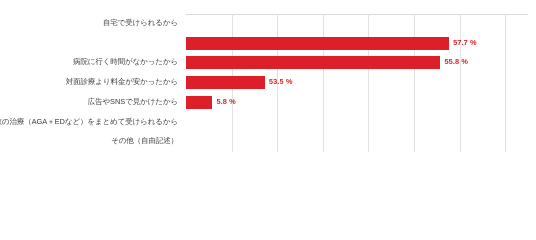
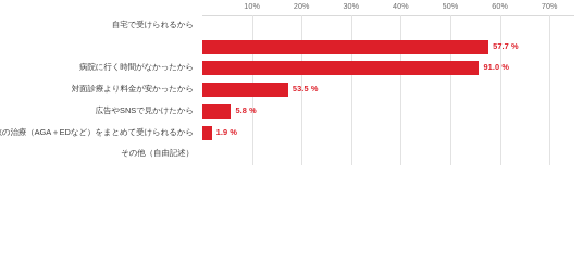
+ 10%
+ 20%
+ 30%
+ 40%
+ 50%
+ 60%
+ 70%
  57.7 %
- 55.8 %
+ 91.0 %
  53.5 %
  5.8 %
+ 1.9 %
  自宅で受けられるから
  病院に行く時間がなかったから
  対面診療より料金が安かったから
  広告やSNSで見かけたから
  の治療（AGA＋EDなど）をまとめて受けられるから
  その他（自由記述）
